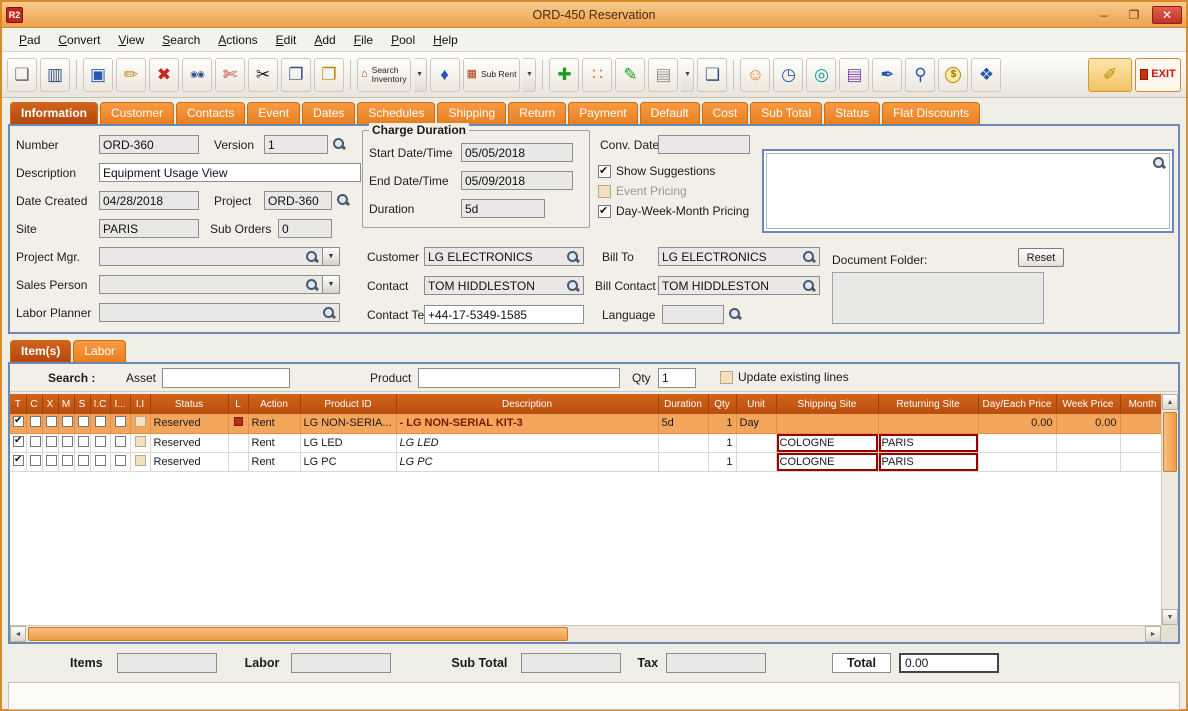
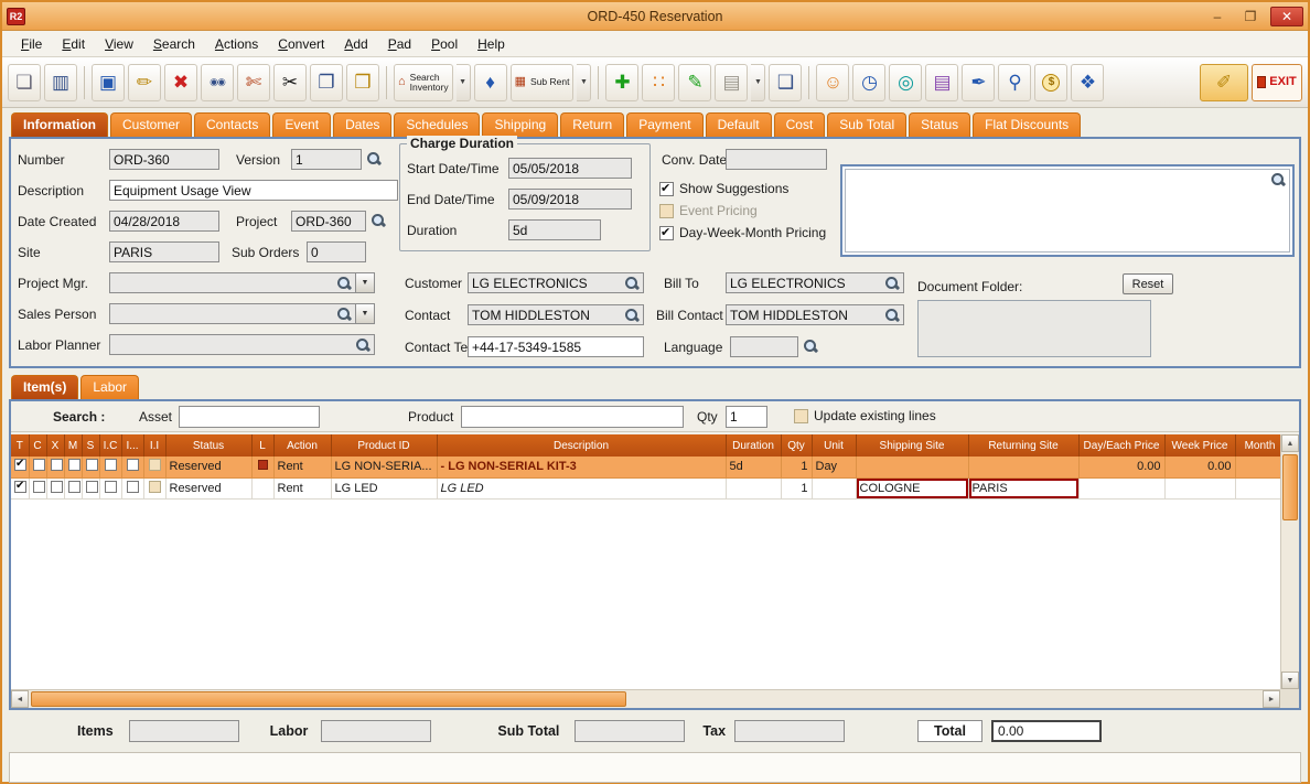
  R2
  ORD-450 Reservation
  –
  ❐
  ✕
- Pad
+ File
- Convert
+ Edit
  View
  Search
  Actions
- Edit
+ Convert
  Add
- File
+ Pad
  Pool
  Help
  ❏
  ▥
  ▣
  ✏
  ✖
  ◉◉
  ✄
  ✂
  ❐
  ❒
  ⌂
  Search
  Inventory
  ♦
  ▦
  Sub Rent
  ✚
  ∷
  ✎
  ▤
  ❑
  ☺
  ◷
  ◎
  ▤
  ✒
  ⚲
  $
  ❖
  ✐
  EXIT
  Information
  Customer
  Contacts
  Event
  Dates
  Schedules
  Shipping
  Return
  Payment
  Default
  Cost
  Sub Total
  Status
  Flat Discounts
  Number
  ORD-360
  Version
  1
  Description
  Equipment Usage View
  Date Created
  04/28/2018
  Project
  ORD-360
  Site
  PARIS
  Sub Orders
  0
  Project Mgr.
  Sales Person
  Labor Planner
  Charge Duration
  Start Date/Time
  05/05/2018
  End Date/Time
  05/09/2018
  Duration
  5d
  Conv. Date
  Show Suggestions
  Event Pricing
  Day-Week-Month Pricing
  Customer
  LG ELECTRONICS
  Bill To
  LG ELECTRONICS
  Contact
  TOM HIDDLESTON
  Bill Contact
  TOM HIDDLESTON
  Contact Te
  +44-17-5349-1585
  Language
  Document Folder:
  Reset
  Item(s)
  Labor
  Search :
  Asset
  Product
  Qty
  1
  Update existing lines
  T	C	X	M	S	I.C	I...	I.I	Status	L	Action	Product ID	Description	Duration	Qty	Unit	Shipping Site	Returning Site	Day/Each Price	Week Price	Month
  								Reserved		Rent	LG NON-SERIA...	- LG NON-SERIAL KIT-3	5d	1	Day			0.00	0.00
  								Reserved		Rent	LG LED	LG LED		1		COLOGNE	PARIS
- 								Reserved		Rent	LG PC	LG PC		1		COLOGNE	PARIS
  Items
  Labor
  Sub Total
  Tax
  Total
  0.00
